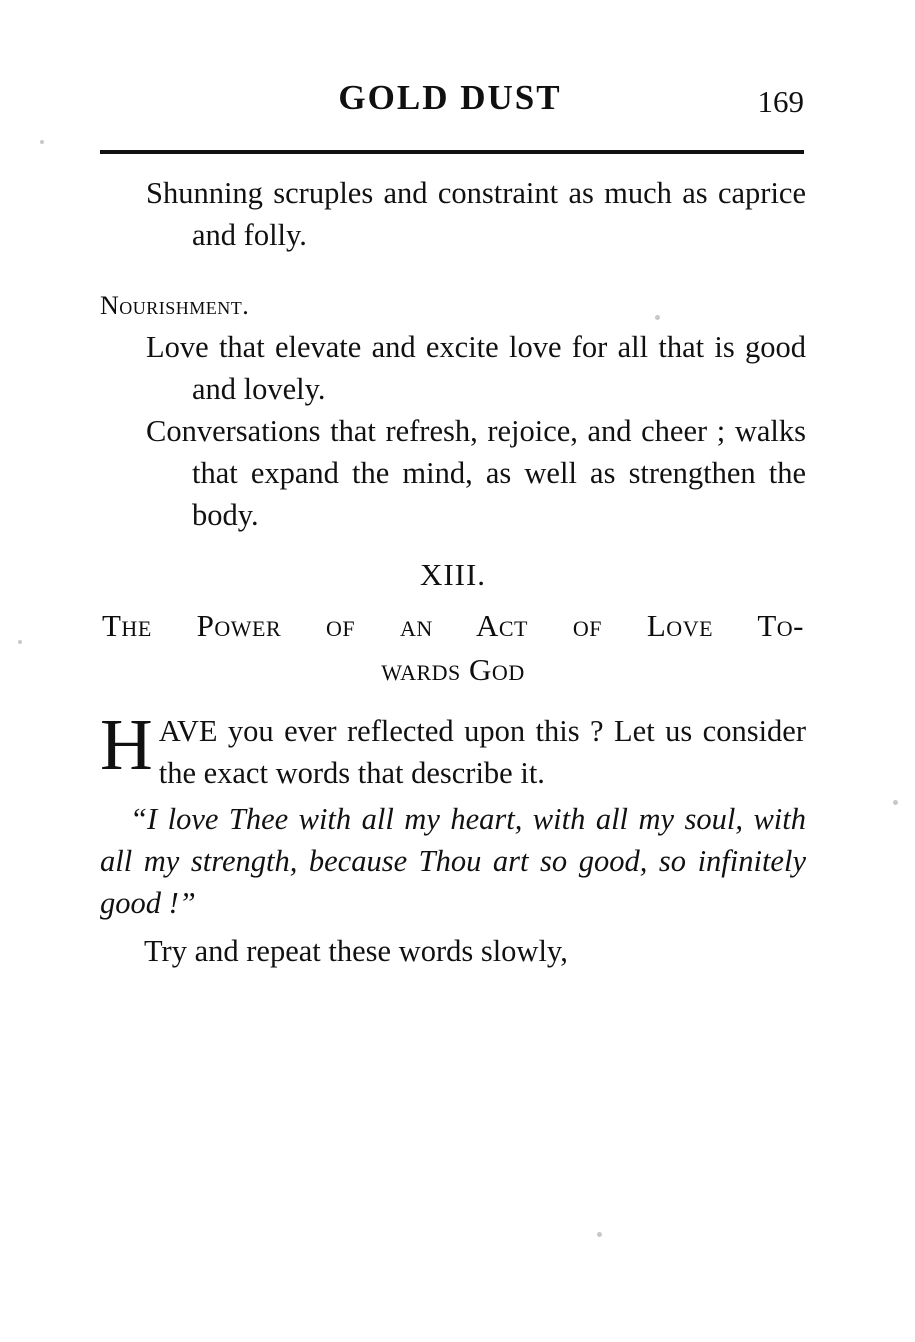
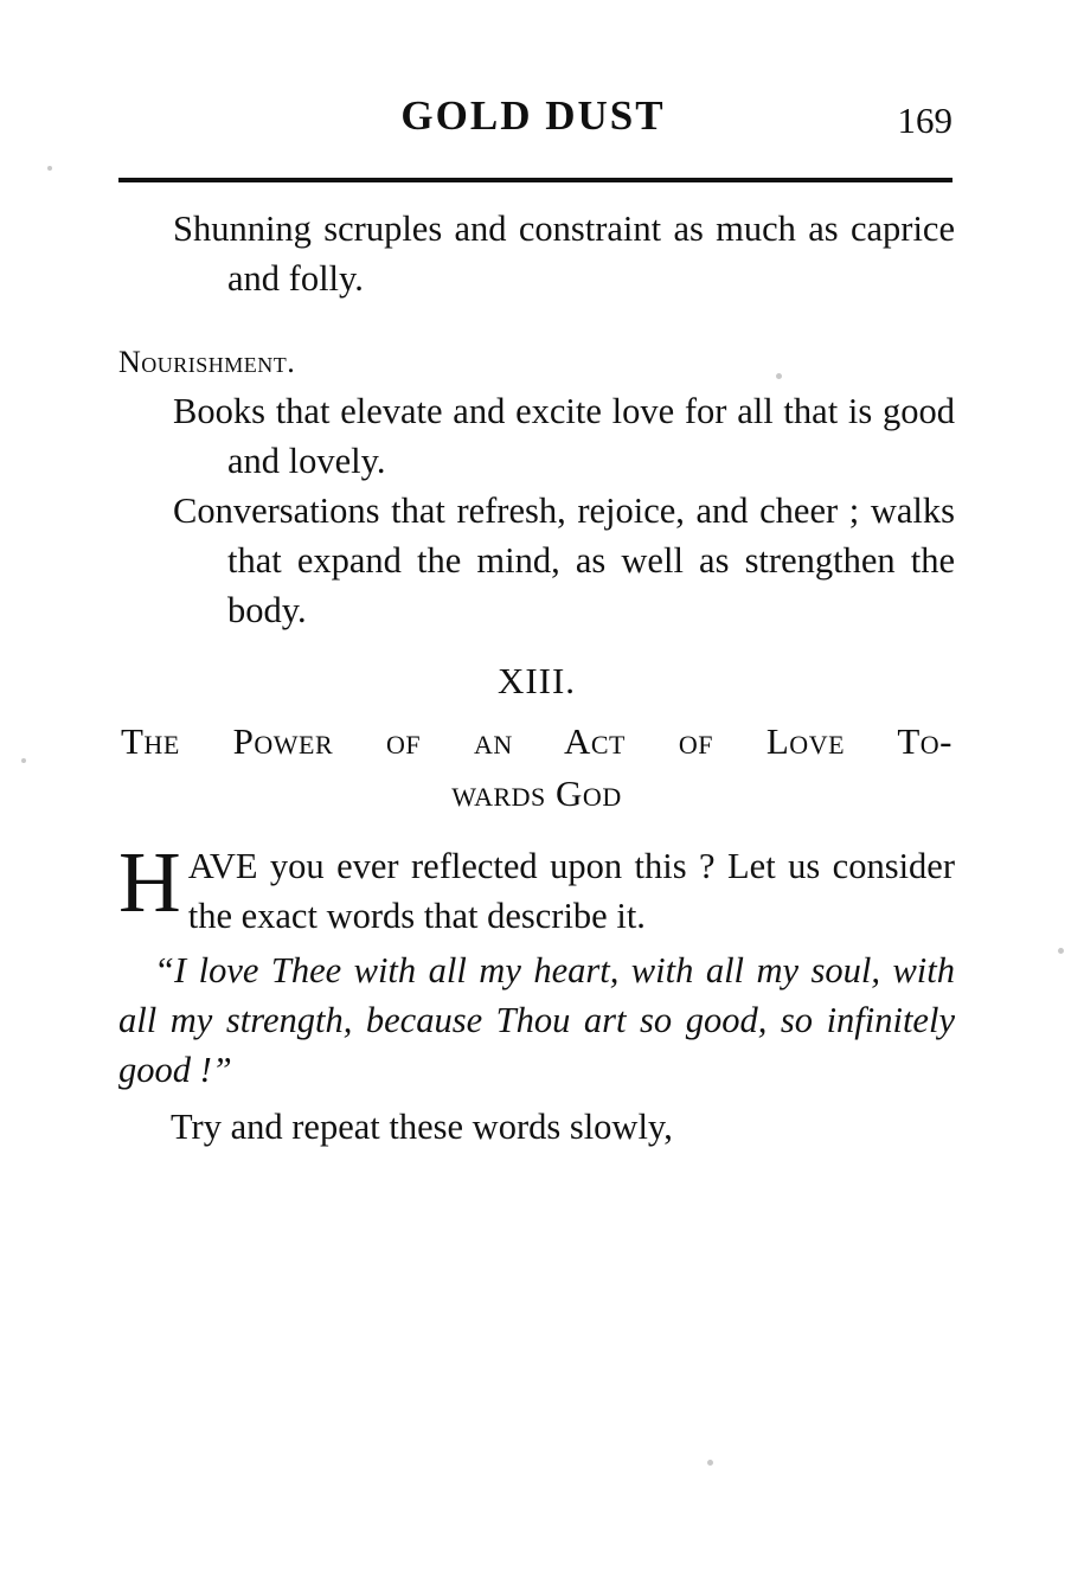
  GOLD DUST
  169
  Shunning scruples and constraint as much as caprice and folly.
  Nourishment.
- Love that elevate and excite love for all that is good and lovely.
+ Books that elevate and excite love for all that is good and lovely.
  Conversations that refresh, rejoice, and cheer ; walks that expand the mind, as well as strengthen the body.
  XIII.
  The Power of an Act of Love To-
  wards God
  H
  AVE you ever reflected upon this ? Let us consider the exact words that describe it.
  “I love Thee with all my heart, with all my soul, with all my strength, because Thou art so good, so infinitely good !”
  Try and repeat these words slowly,
